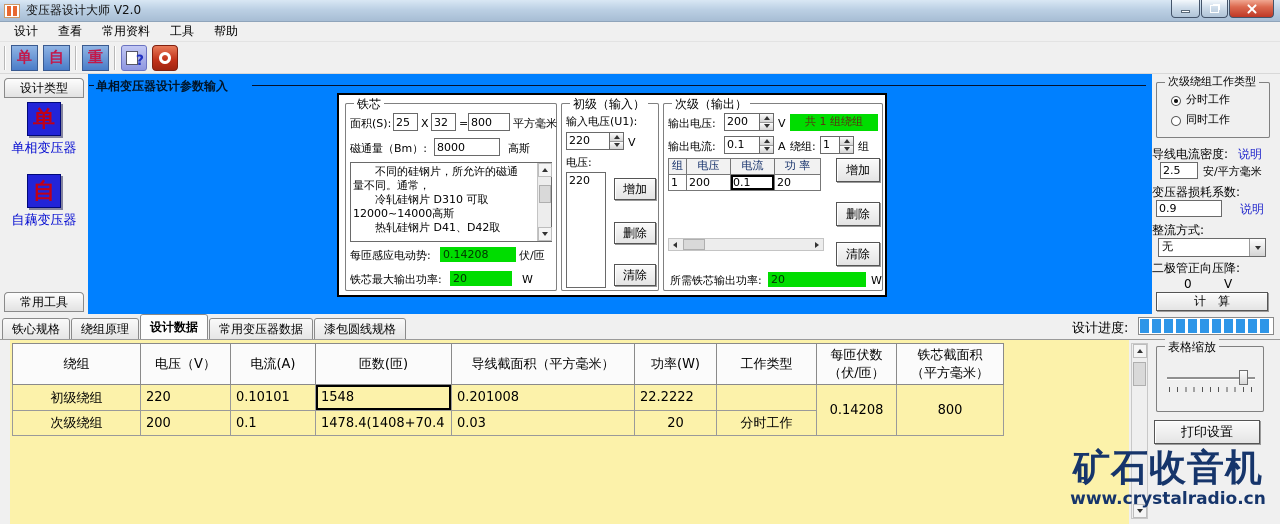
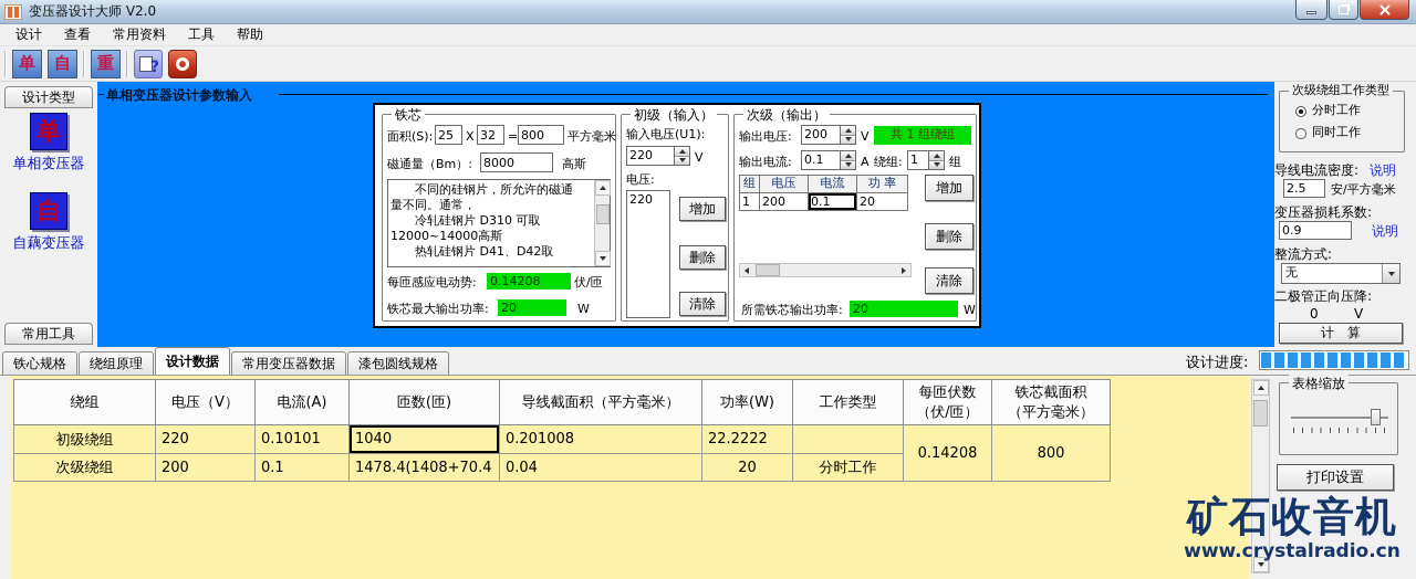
  变压器设计大师 V2.0
  设计
  查看
  常用资料
  工具
  帮助
  单
  自
  重
  ?
  单相变压器设计参数输入
  设计类型
  单
  单相变压器
  自
  自藕变压器
  常用工具
  铁芯
  面积(S):
  25
  X
  32
  =
  800
  平方毫米
  磁通量（Bm）:
  8000
  高斯
  不同的硅钢片，所允许的磁通
  量不同。通常，
  冷轧硅钢片 D310 可取
  12000~14000高斯
  热轧硅钢片 D41、D42取
  每匝感应电动势:
  0.14208
  伏/匝
  铁芯最大输出功率:
  20
  W
  初级（输入）
  输入电压(U1):
  220
  V
  电压:
  220
  增加
  删除
  清除
  次级（输出）
  输出电压:
  200
  V
  共 1 组绕组
  输出电流:
  0.1
  A
  绕组:
  1
  组
  组	电压	电流	功 率
  1	200	0.1	20
  增加
  删除
  清除
  所需铁芯输出功率:
  20
  W
  次级绕组工作类型
  分时工作
  同时工作
  导线电流密度:
  说明
  2.5
  安/平方毫米
  变压器损耗系数:
  0.9
  说明
  整流方式:
  无
  二极管正向压降:
  0
  V
  计 算
  铁心规格
  绕组原理
  设计数据
  常用变压器数据
  漆包圆线规格
  设计进度:
  绕组	电压（V）	电流(A)	匝数(匝)	导线截面积（平方毫米）	功率(W)	工作类型	每匝伏数 （伏/匝）	铁芯截面积 （平方毫米）
- 初级绕组	220	0.10101	1548	0.201008	22.2222		0.14208	800
+ 初级绕组	220	0.10101	1040	0.201008	22.2222		0.14208	800
- 次级绕组	200	0.1	1478.4(1408+70.4	0.03	20	分时工作
+ 次级绕组	200	0.1	1478.4(1408+70.4	0.04	20	分时工作
  表格缩放
  打印设置
  矿石收音机
  www.crystalradio.cn
